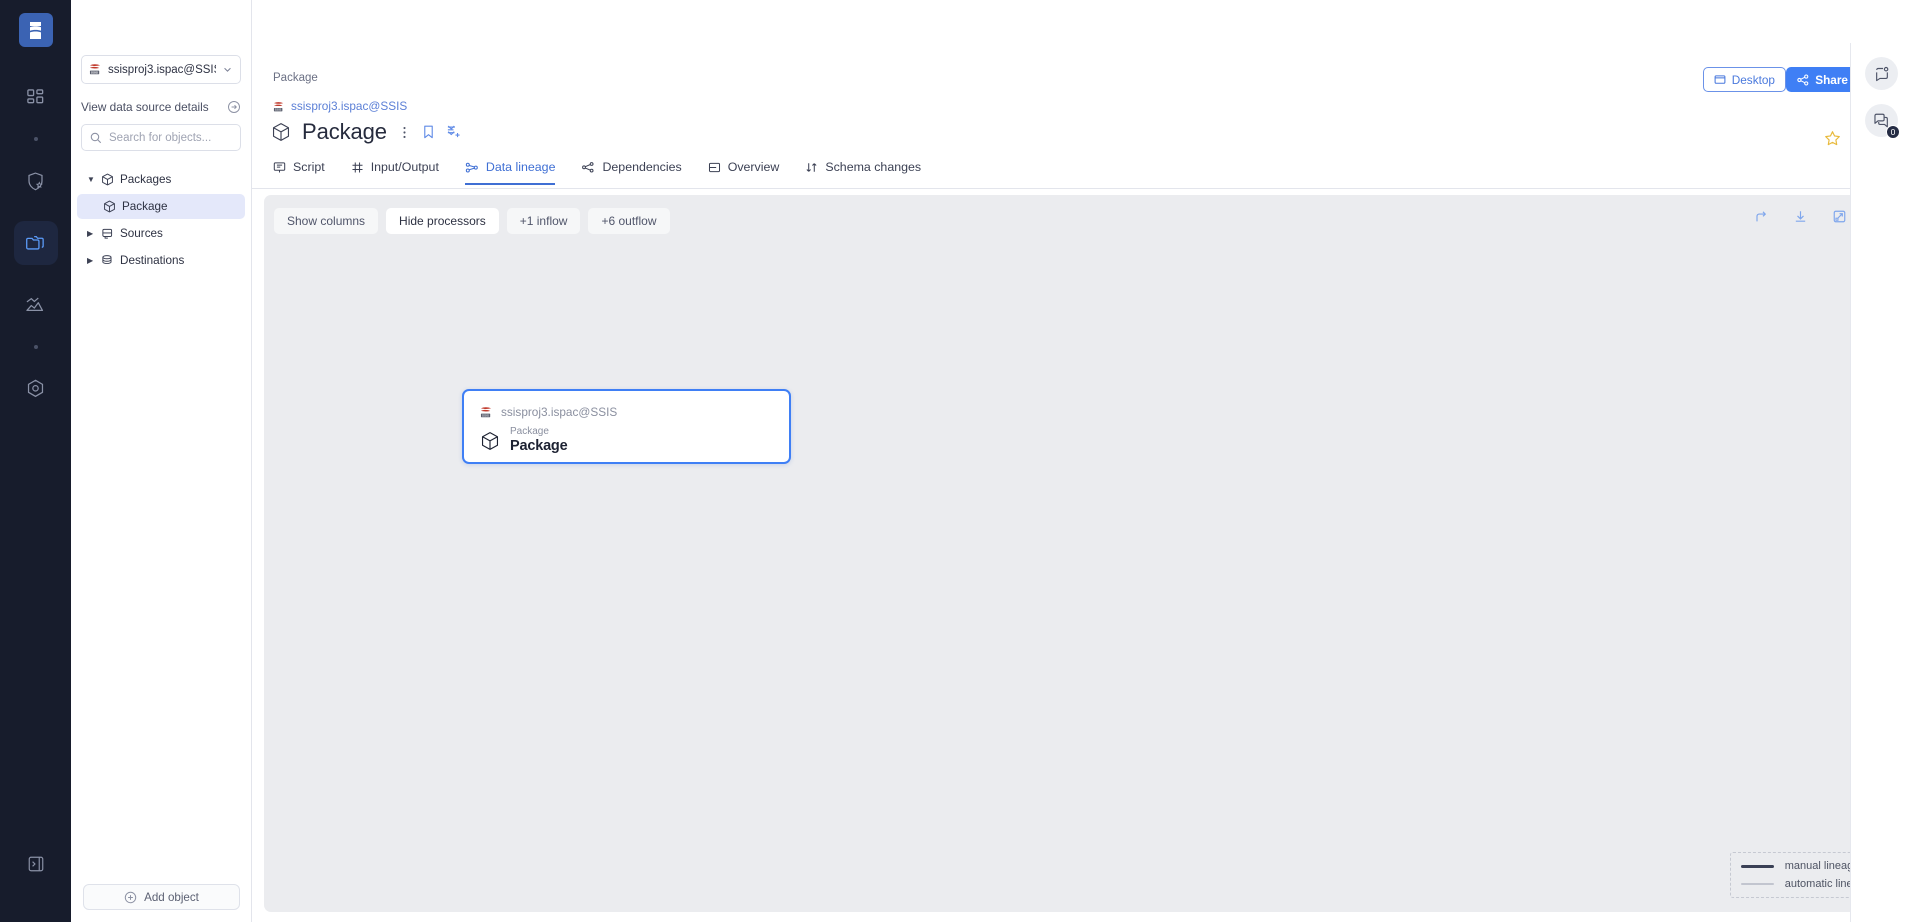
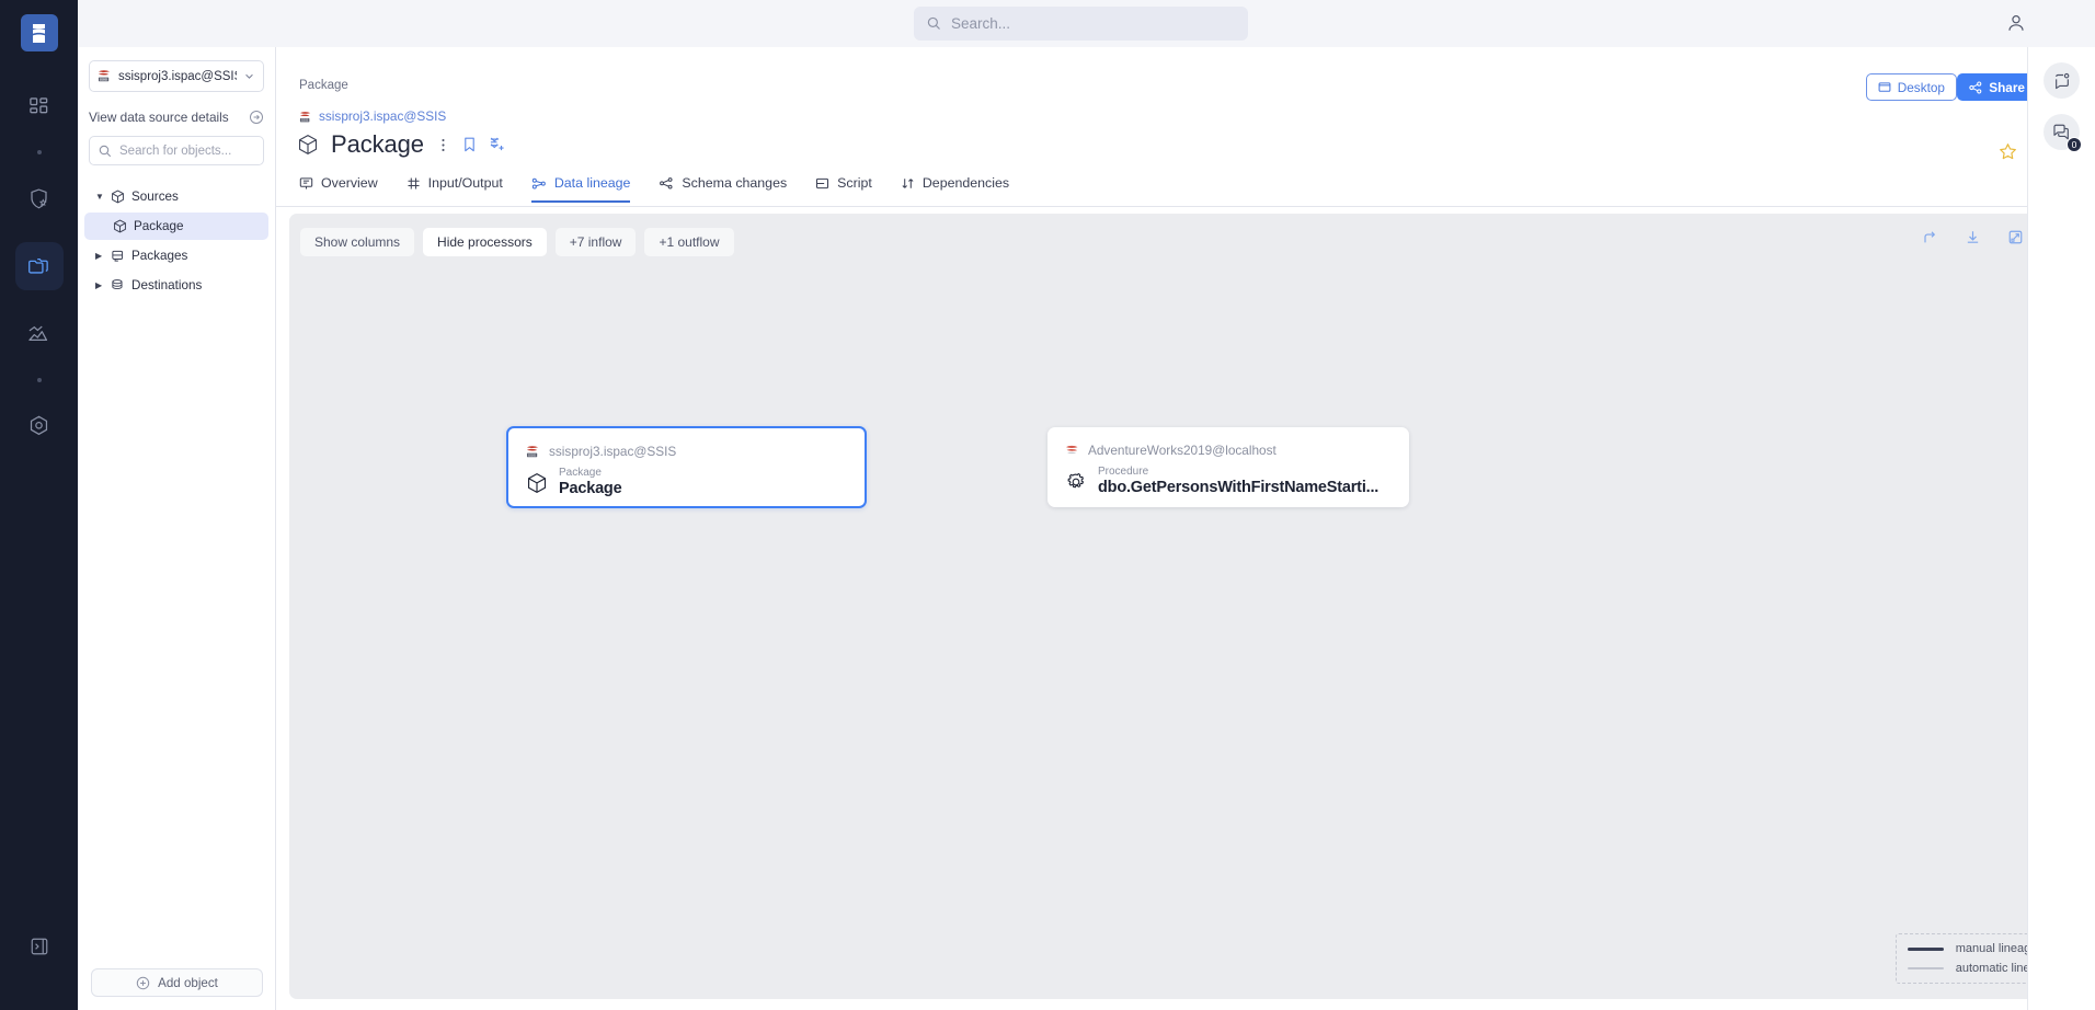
  ssisproj3.ispac@SSI
  View data source details
  Search for objects...
  ▼
- Packages
+ Sources
  Package
  ▶
- Sources
+ Packages
  ▶
  Destinations
  Add object
  Package
  ssisproj3.ispac@SSIS
  Package
  Desktop
  Share
- Script
+ Overview
  Input/Output
  Data lineage
- Dependencies
+ Schema changes
- Overview
+ Script
- Schema changes
+ Dependencies
  Show columns
  Hide processors
- +1 inflow
+ +7 inflow
- +6 outflow
+ +1 outflow
  ssisproj3.ispac@SSIS
  Package
  Package
+ AdventureWorks2019@localhost
+ Procedure
+ dbo.GetPersonsWithFirstNameStarti...
  manual linea
  automatic lin
+ Search...
  0
